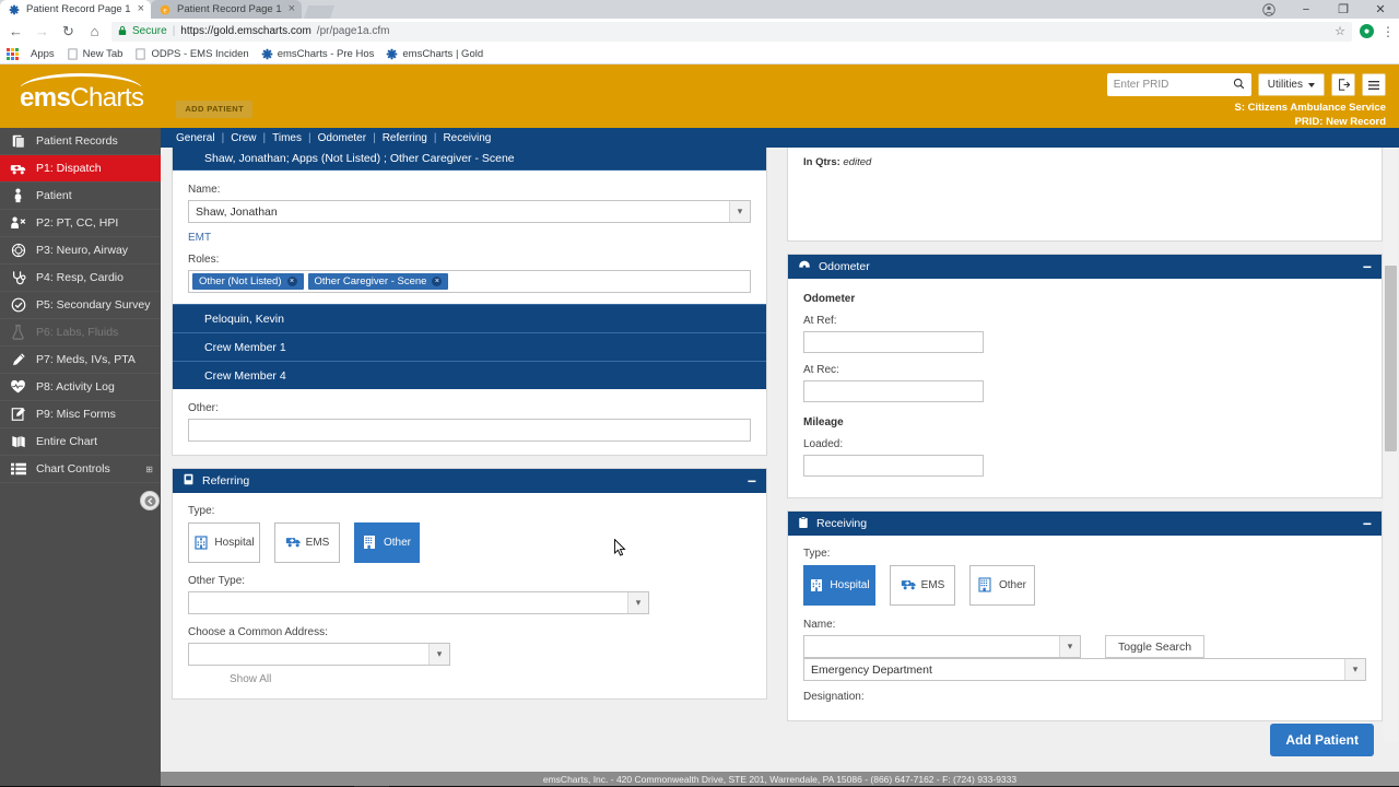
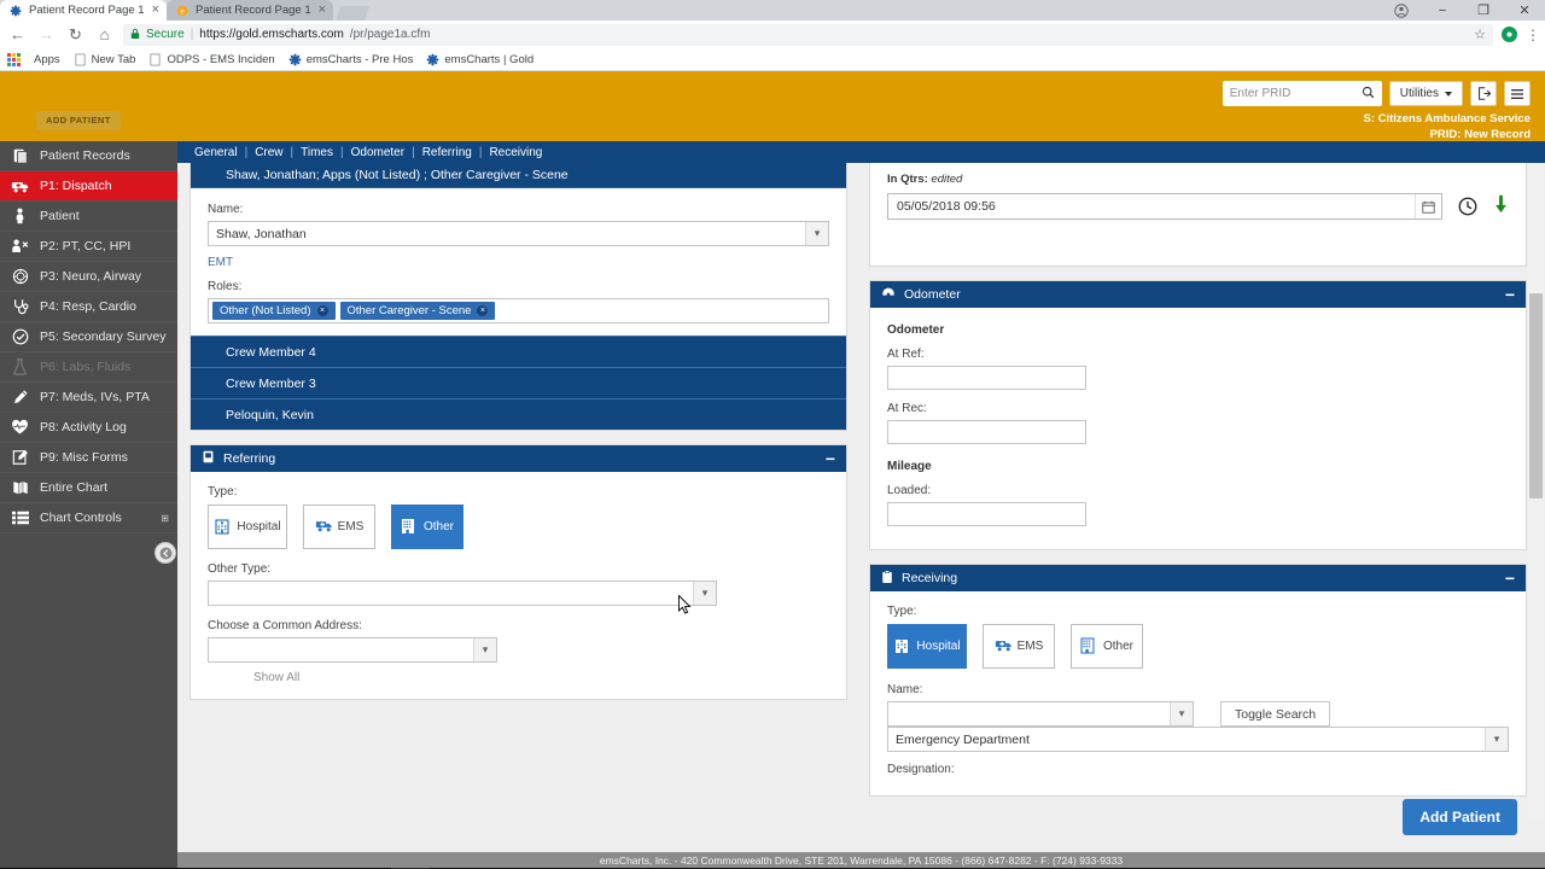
  Patient Record Page 1
  ×
  Patient Record Page 1
  ×
  −
  ❐
  ✕
  ←
  →
  ↻
  ⌂
  Secure
  |
  https://gold.emscharts.com
  /pr/page1a.cfm
  ☆
  ⋮
  Apps
  New Tab
  ODPS - EMS Inciden
  emsCharts - Pre Hos
  emsCharts | Gold
- emsCharts
  ADD PATIENT
  Enter PRID
  Utilities
  S: Citizens Ambulance Service
  PRID: New Record
  Patient Records
  P1: Dispatch
  Patient
  P2: PT, CC, HPI
  P3: Neuro, Airway
  P4: Resp, Cardio
  P5: Secondary Survey
  P6: Labs, Fluids
  P7: Meds, IVs, PTA
  P8: Activity Log
  P9: Misc Forms
  Entire Chart
  Chart Controls
  ⊞
  General
  |
  Crew
  |
  Times
  |
  Odometer
  |
  Referring
  |
  Receiving
  Shaw, Jonathan; Apps (Not Listed) ; Other Caregiver - Scene
  Name:
  Shaw, Jonathan
  ▾
  EMT
  Roles:
  Other (Not Listed)
  Other Caregiver - Scene
- Peloquin, Kevin
+ Crew Member 4
- Crew Member 1
+ Crew Member 3
- Crew Member 4
+ Peloquin, Kevin
- Other:
  Referring
  −
  Type:
  Hospital
  EMS
  Other
  Other Type:
  ▾
  Choose a Common Address:
  ▾
  Show All
  In Qtrs: edited
+ 05/05/2018 09:56
  Odometer
  −
  Odometer
  At Ref:
  At Rec:
  Mileage
  Loaded:
  Receiving
  −
  Type:
  Hospital
  EMS
  Other
  Name:
  ▾
  Toggle Search
  Emergency Department
  ▾
  Designation:
  Add Patient
- emsCharts, Inc. - 420 Commonwealth Drive, STE 201, Warrendale, PA 15086 - (866) 647-7162 - F: (724) 933-9333
+ emsCharts, Inc. - 420 Commonwealth Drive, STE 201, Warrendale, PA 15086 - (866) 647-8282 - F: (724) 933-9333
